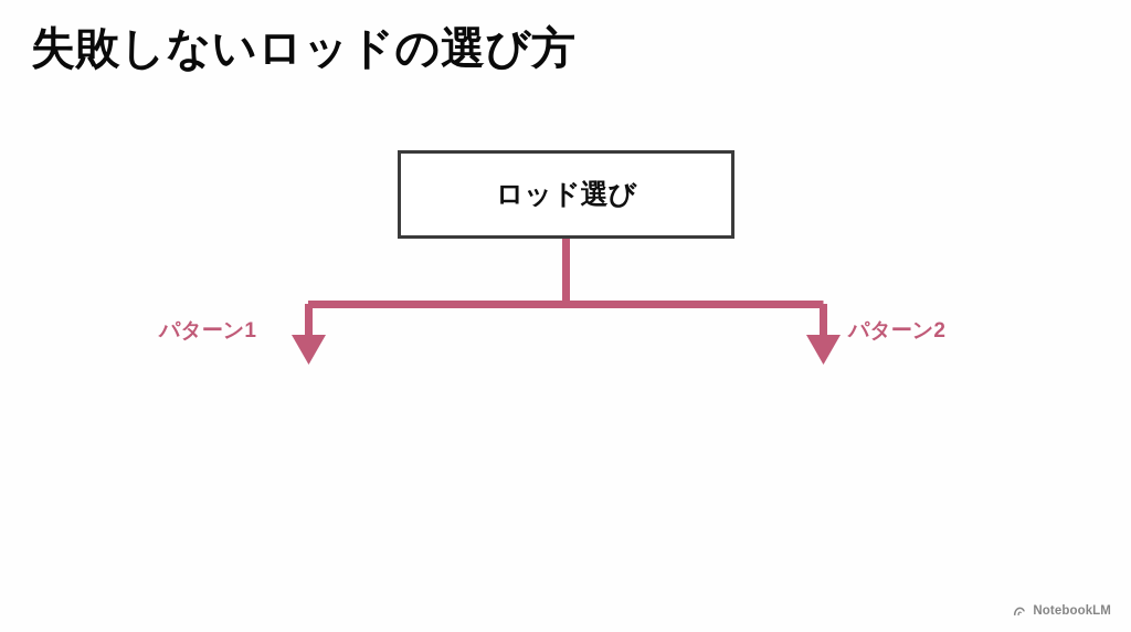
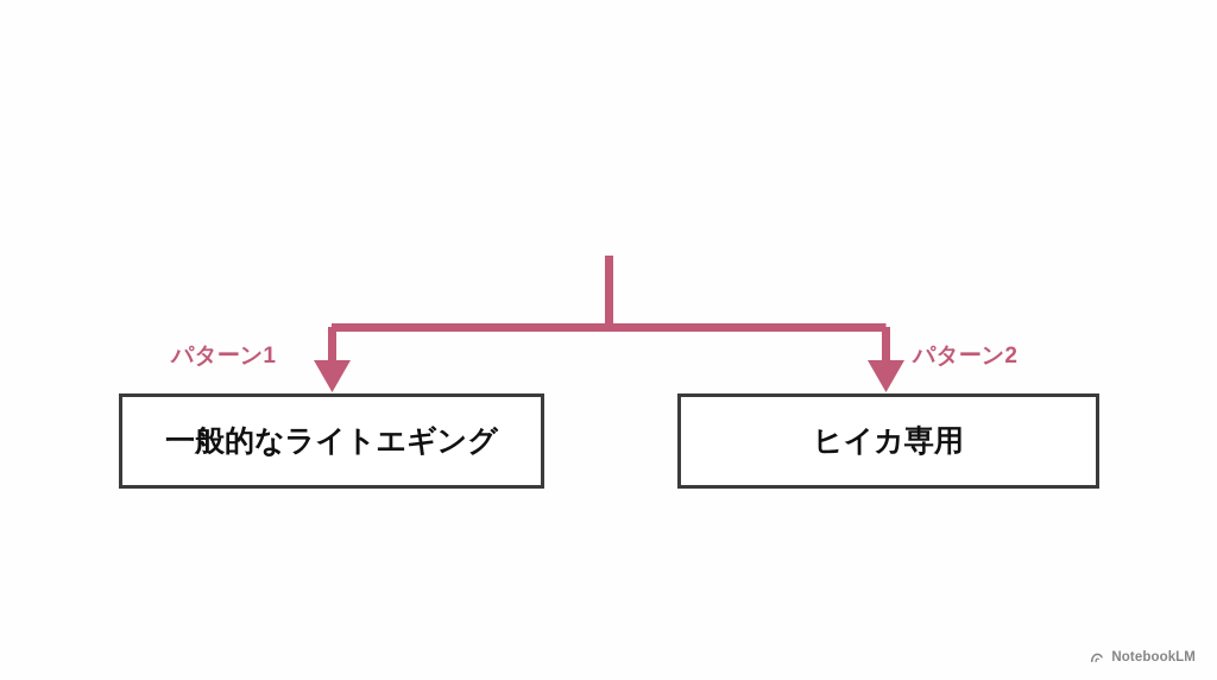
- 失敗しないロッドの選び方
- ロッド選び
  パターン1
  パターン2
+ 一般的なライトエギング
+ ヒイカ専用
  NotebookLM
